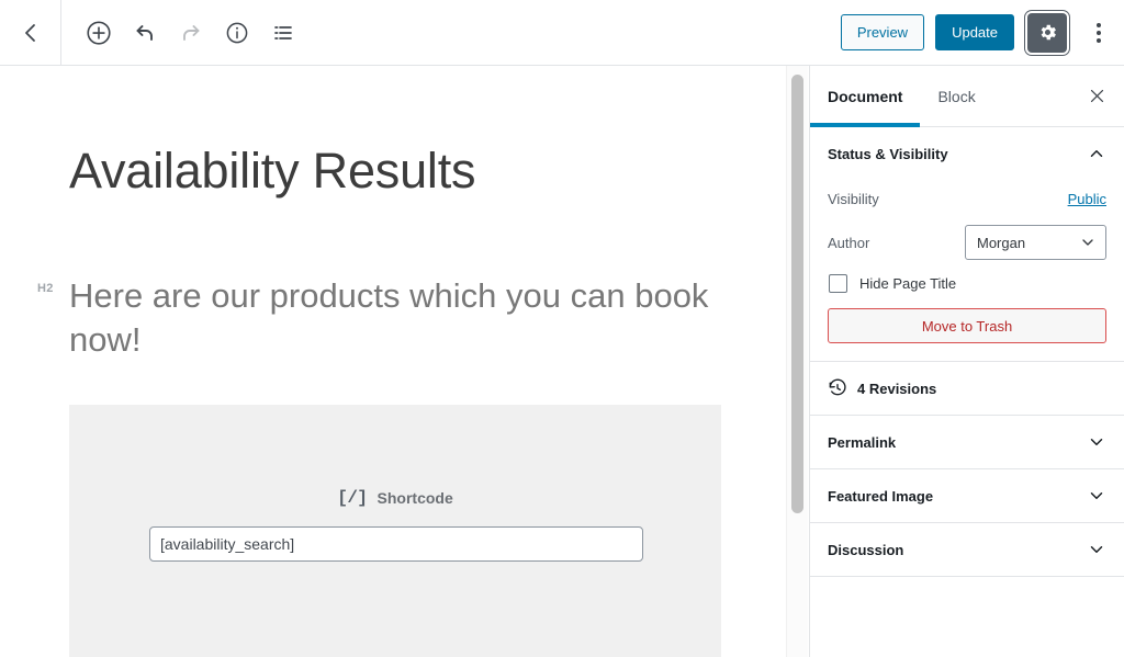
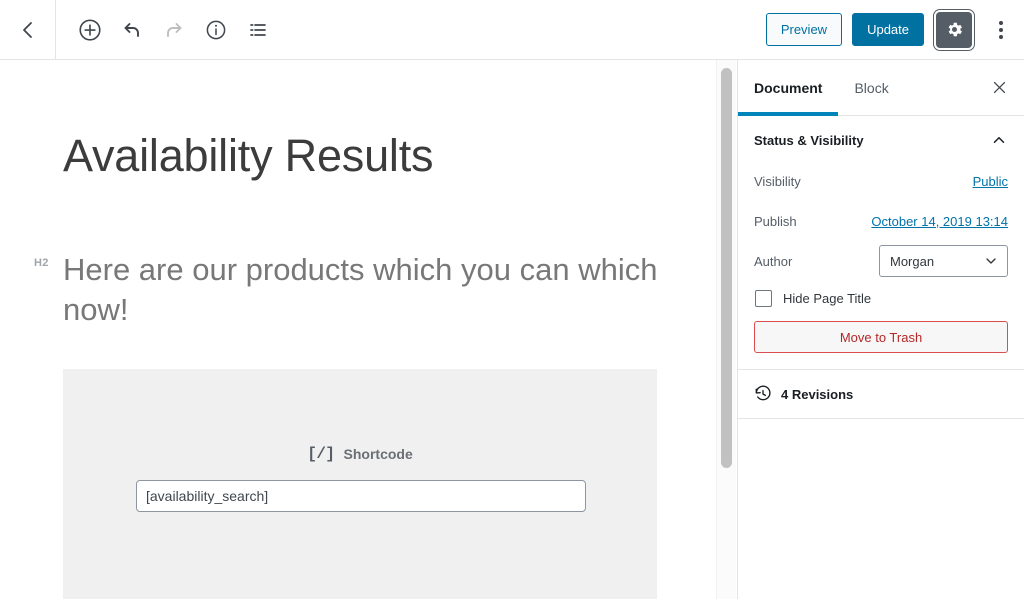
  Preview
  Update
  Availability Results
  H2
- Here are our products which you can book now!
+ Here are our products which you can which now!
  [/]
  Shortcode
  [availability_search]
  Document
  Block
  Status & Visibility
  Visibility
  Public
+ Publish
+ October 14, 2019 13:14
  Author
  Morgan
  Hide Page Title
  Move to Trash
  4 Revisions
- Permalink
- Featured Image
- Discussion
